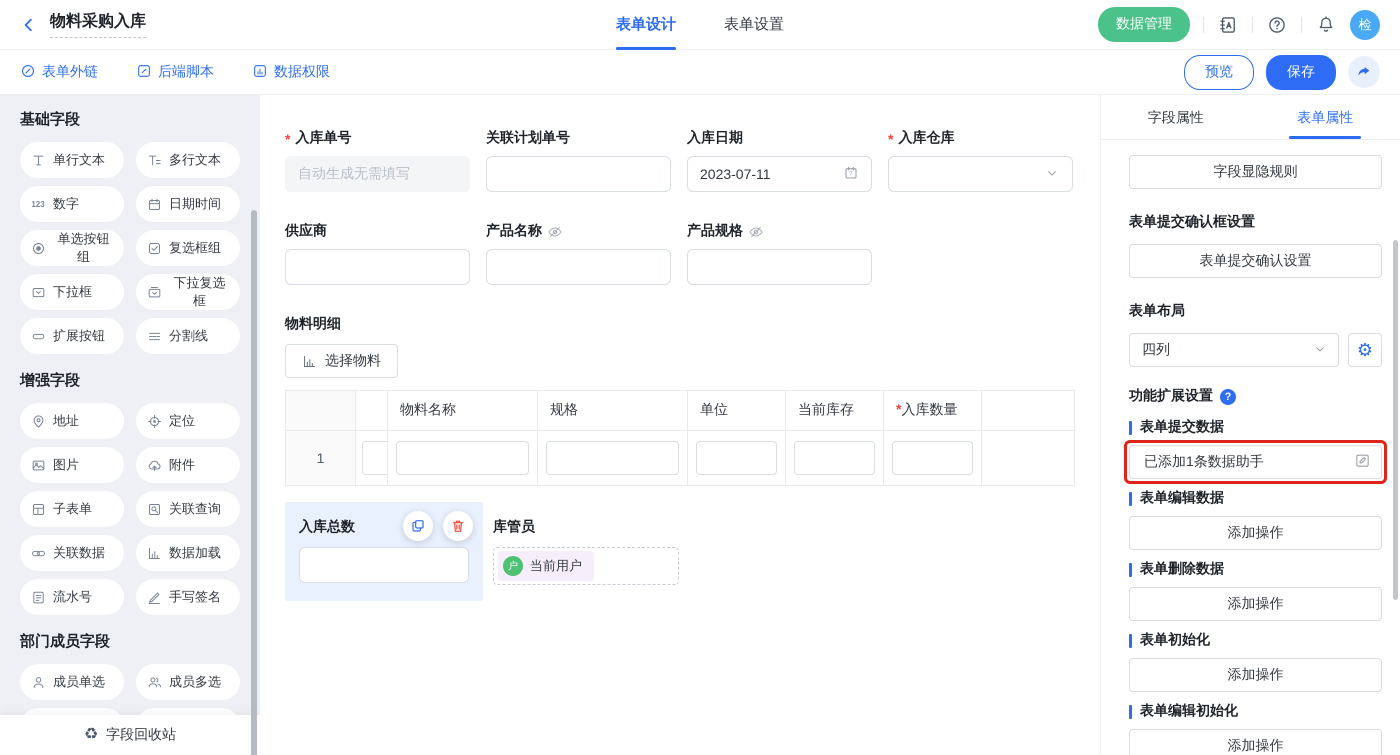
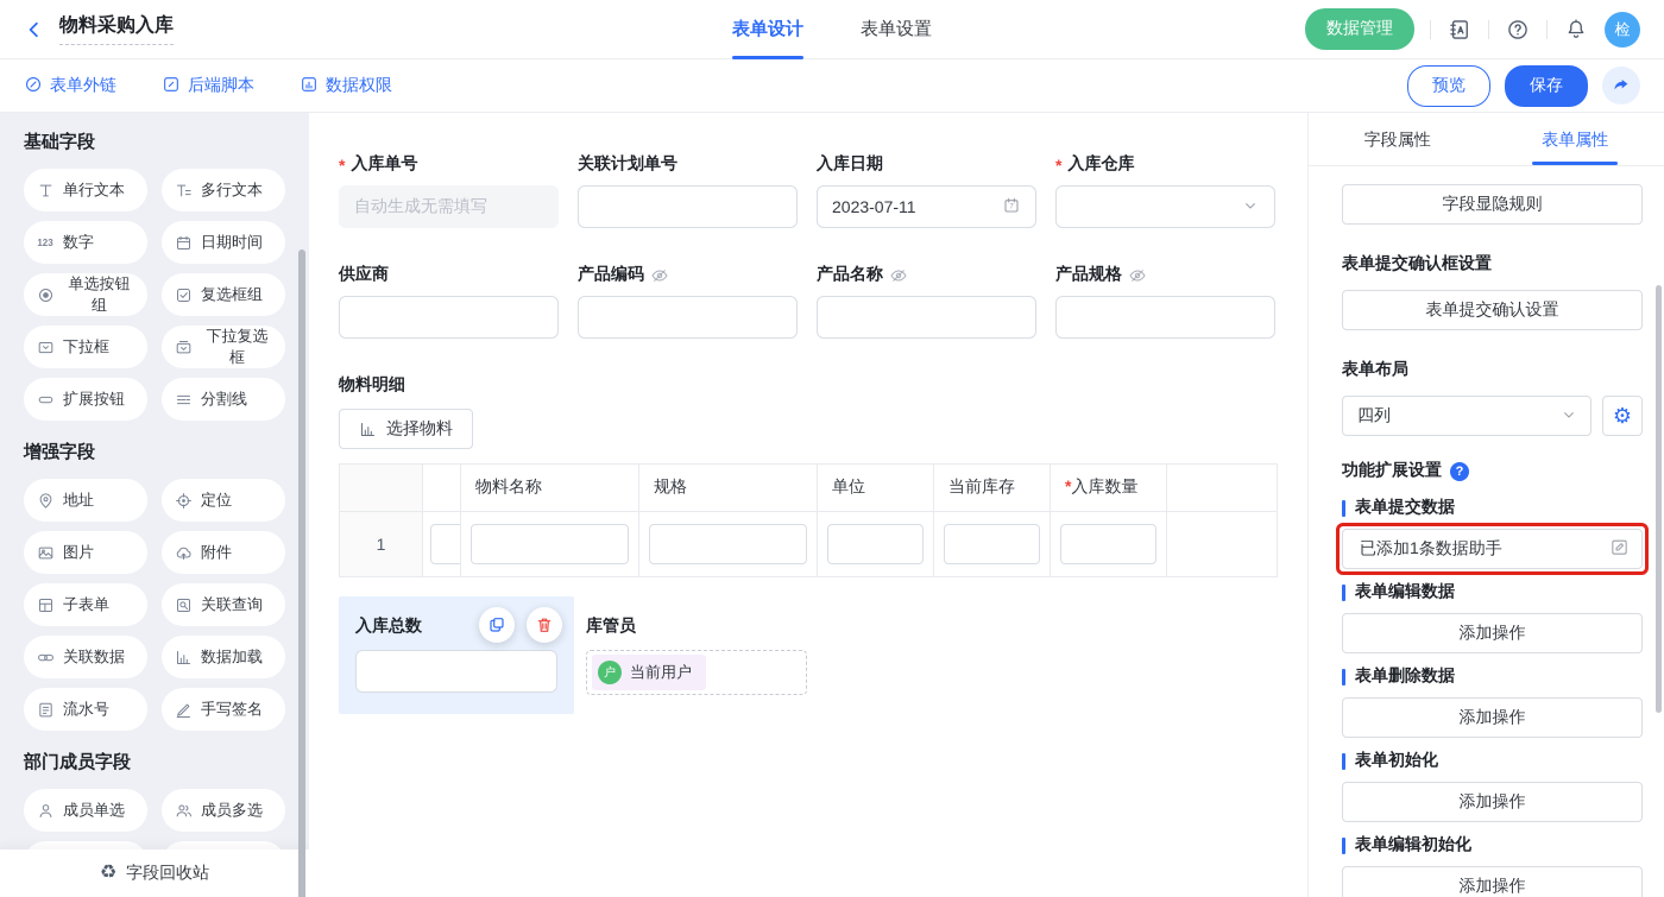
  物料采购入库
  表单设计
  表单设置
  数据管理
  检
  表单外链
  后端脚本
  数据权限
  预览
  保存
  基础字段
  单行文本
  多行文本
  123
  数字
  日期时间
  单选按钮组
  复选框组
  下拉框
  下拉复选框
  扩展按钮
  分割线
  增强字段
  地址
  定位
  图片
  附件
  子表单
  关联查询
  关联数据
  数据加载
  流水号
  手写签名
  部门成员字段
  成员单选
  成员多选
  ♻
  字段回收站
  *
  入库单号
  自动生成无需填写
  关联计划单号
  入库日期
  2023-07-11
  *
  入库仓库
  供应商
+ 产品编码
  产品名称
  产品规格
  物料明细
  选择物料
  		物料名称	规格	单位	当前库存	*入库数量
  1
  入库总数
  库管员
  户
  当前用户
  字段属性
  表单属性
  字段显隐规则
  表单提交确认框设置
  表单提交确认设置
  表单布局
  四列
  ⚙
  功能扩展设置
  ?
  表单提交数据
  已添加1条数据助手
  表单编辑数据
  添加操作
  表单删除数据
  添加操作
  表单初始化
  添加操作
  表单编辑初始化
  添加操作
